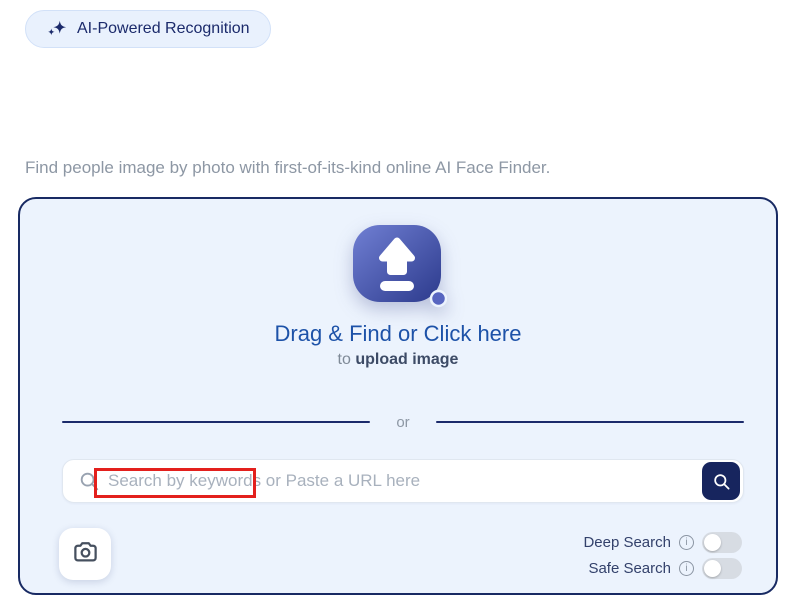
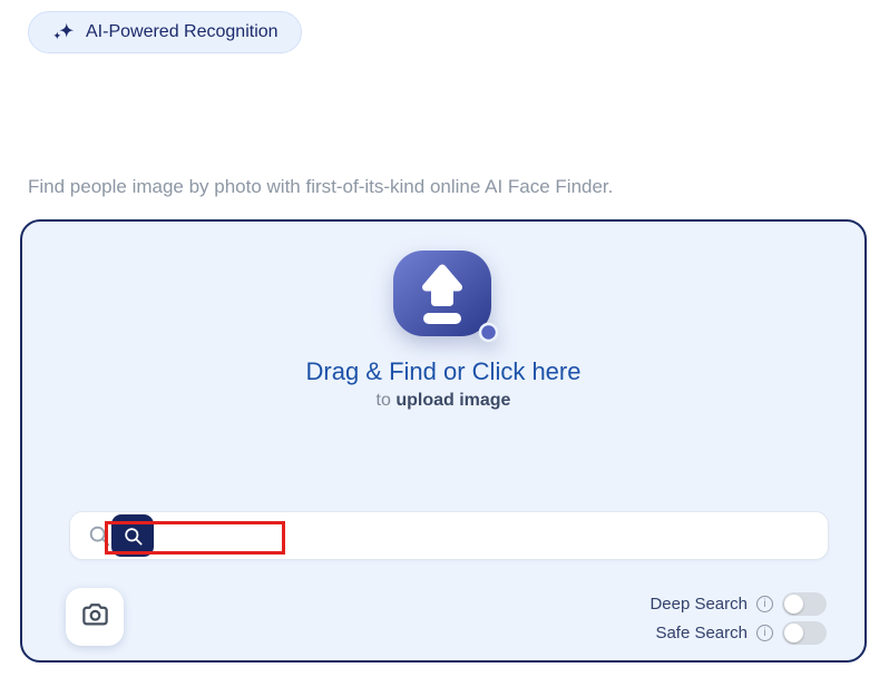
  AI-Powered Recognition
  Find people image by photo with first-of-its-kind online AI Face Finder.
  Drag & Find or Click here
  to upload image
- or
- Search by keywords or Paste a URL here
  Deep Search
  i
  Safe Search
  i
